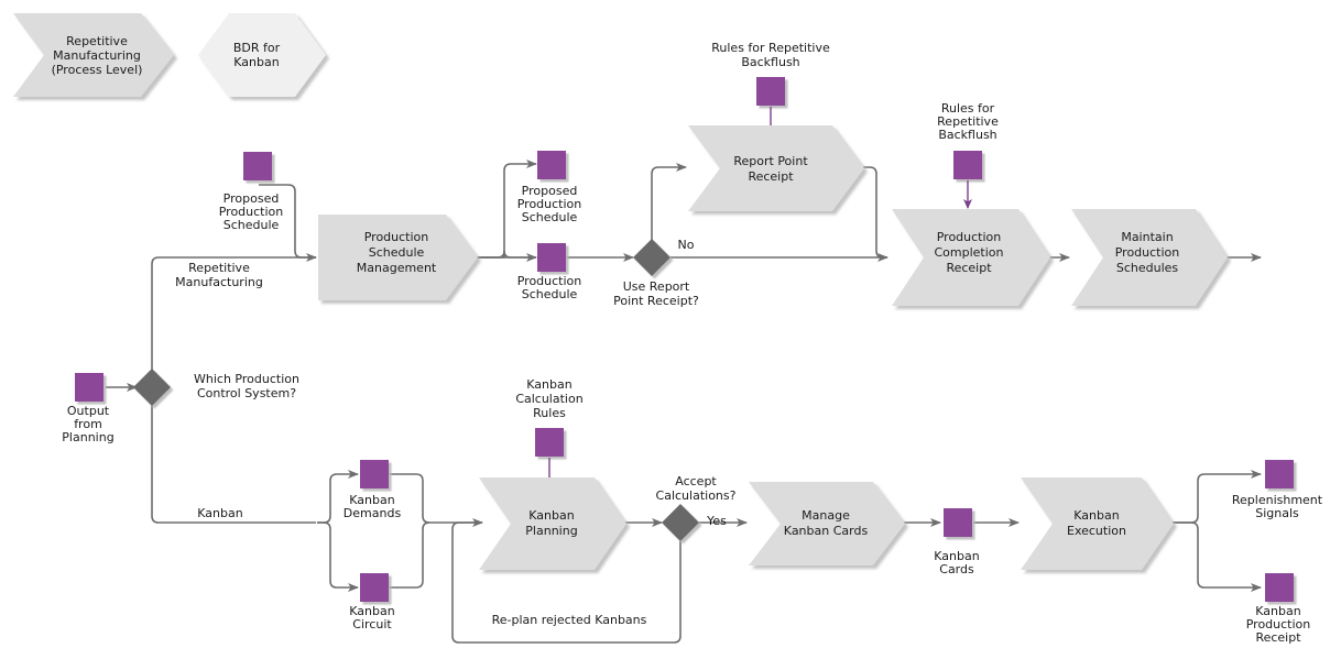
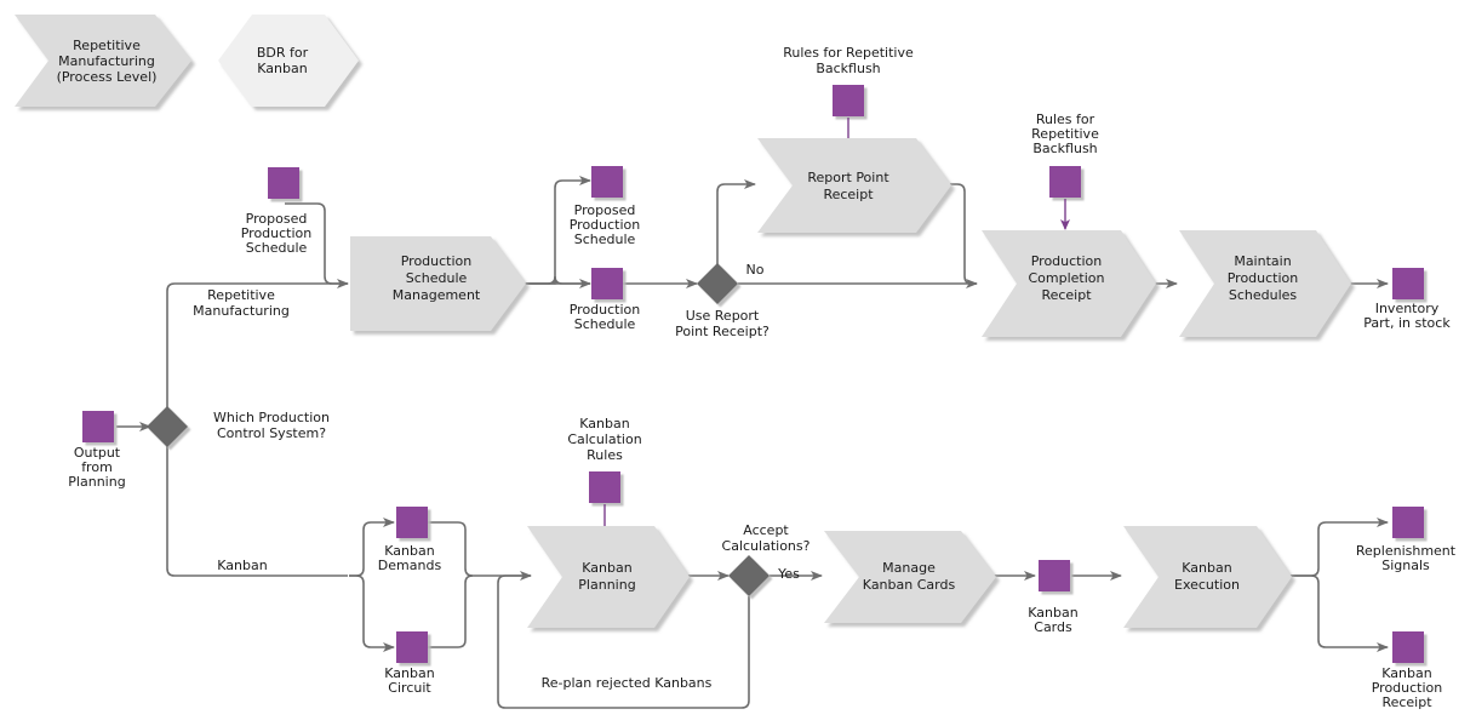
  Repetitive
  Manufacturing
  (Process Level)
  BDR for
  Kanban
  Proposed
  Production
  Schedule
  Production
  Schedule
  Management
  Repetitive
  Manufacturing
  Proposed
  Production
  Schedule
  Production
  Schedule
  Use Report
  Point Receipt?
  No
  Rules for Repetitive
  Backflush
  Report Point
  Receipt
  Rules for
  Repetitive
  Backflush
  Production
  Completion
  Receipt
  Maintain
  Production
  Schedules
+ Inventory
+ Part, in stock
  Output
  from
  Planning
  Which Production
  Control System?
  Kanban
  Kanban
  Demands
  Kanban
  Circuit
  Kanban
  Calculation
  Rules
  Kanban
  Planning
  Accept
  Calculations?
  Yes
  Re-plan rejected Kanbans
  Manage
  Kanban Cards
  Kanban
  Cards
  Kanban
  Execution
  Replenishment
  Signals
  Kanban
  Production
  Receipt
